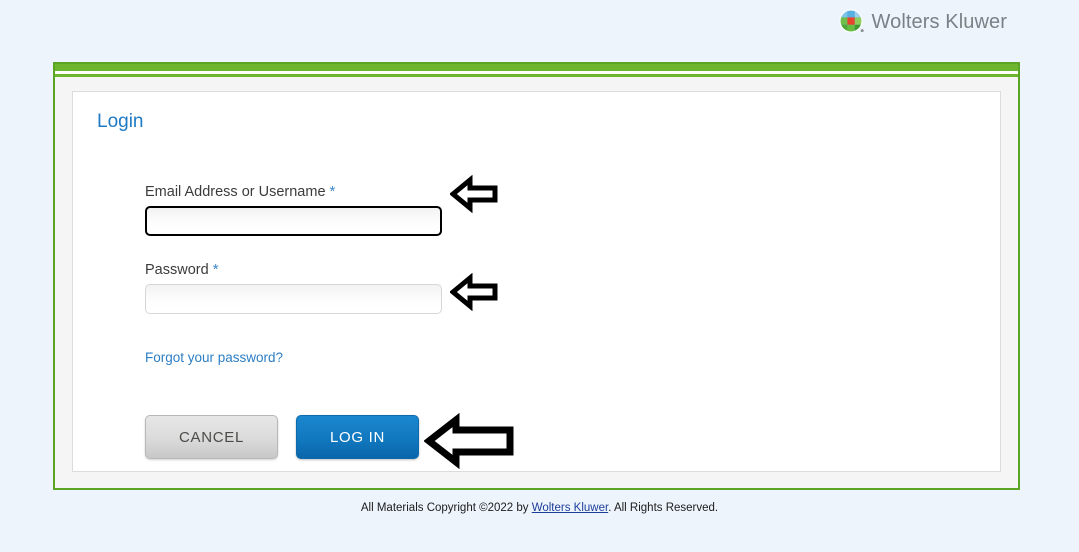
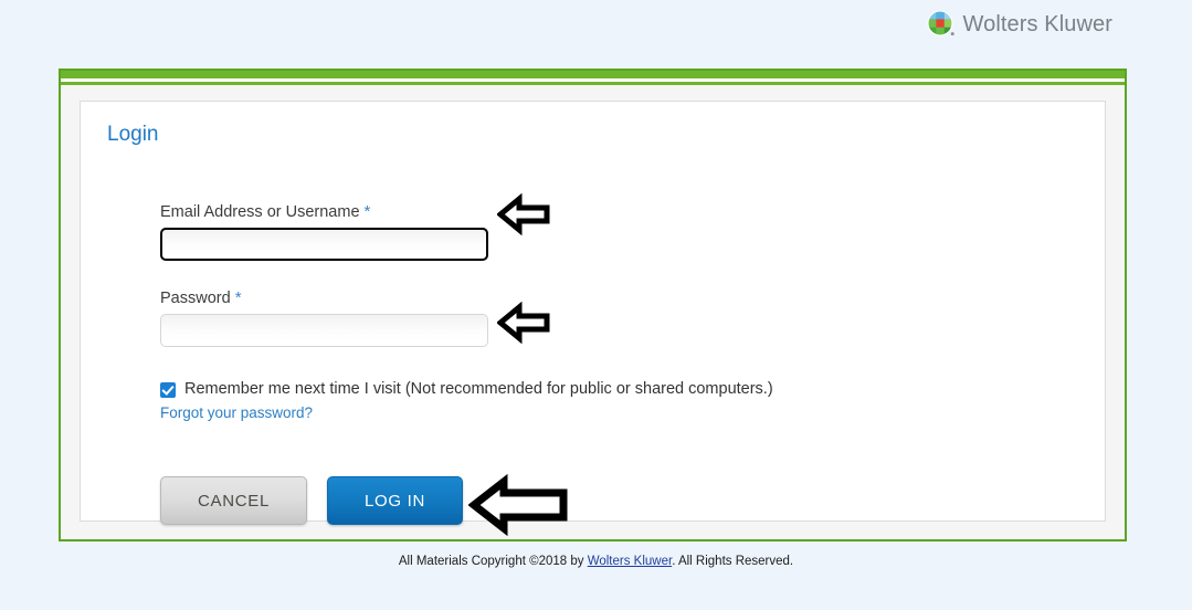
  Wolters Kluwer
  Login
  Email Address or Username *
  Password *
+ Remember me next time I visit (Not recommended for public or shared computers.)
  Forgot your password?
  CANCEL
  LOG IN
- All Materials Copyright ©2022 by Wolters Kluwer. All Rights Reserved.
+ All Materials Copyright ©2018 by Wolters Kluwer. All Rights Reserved.
